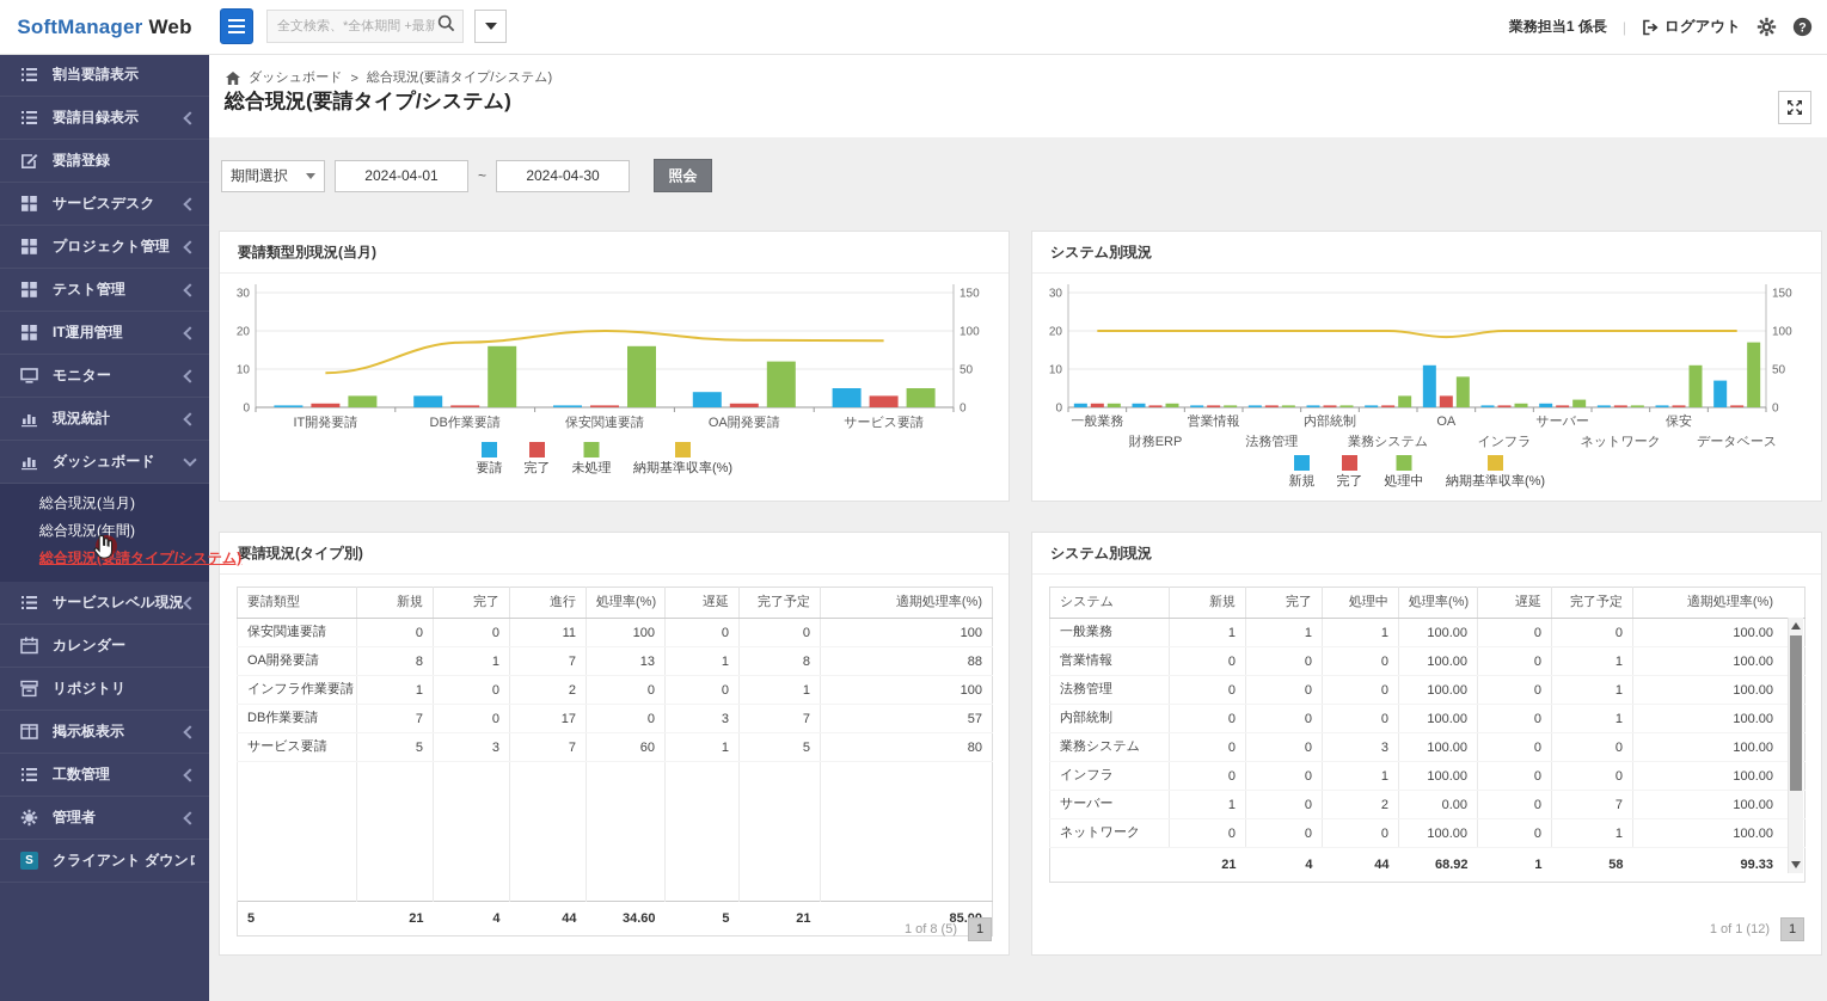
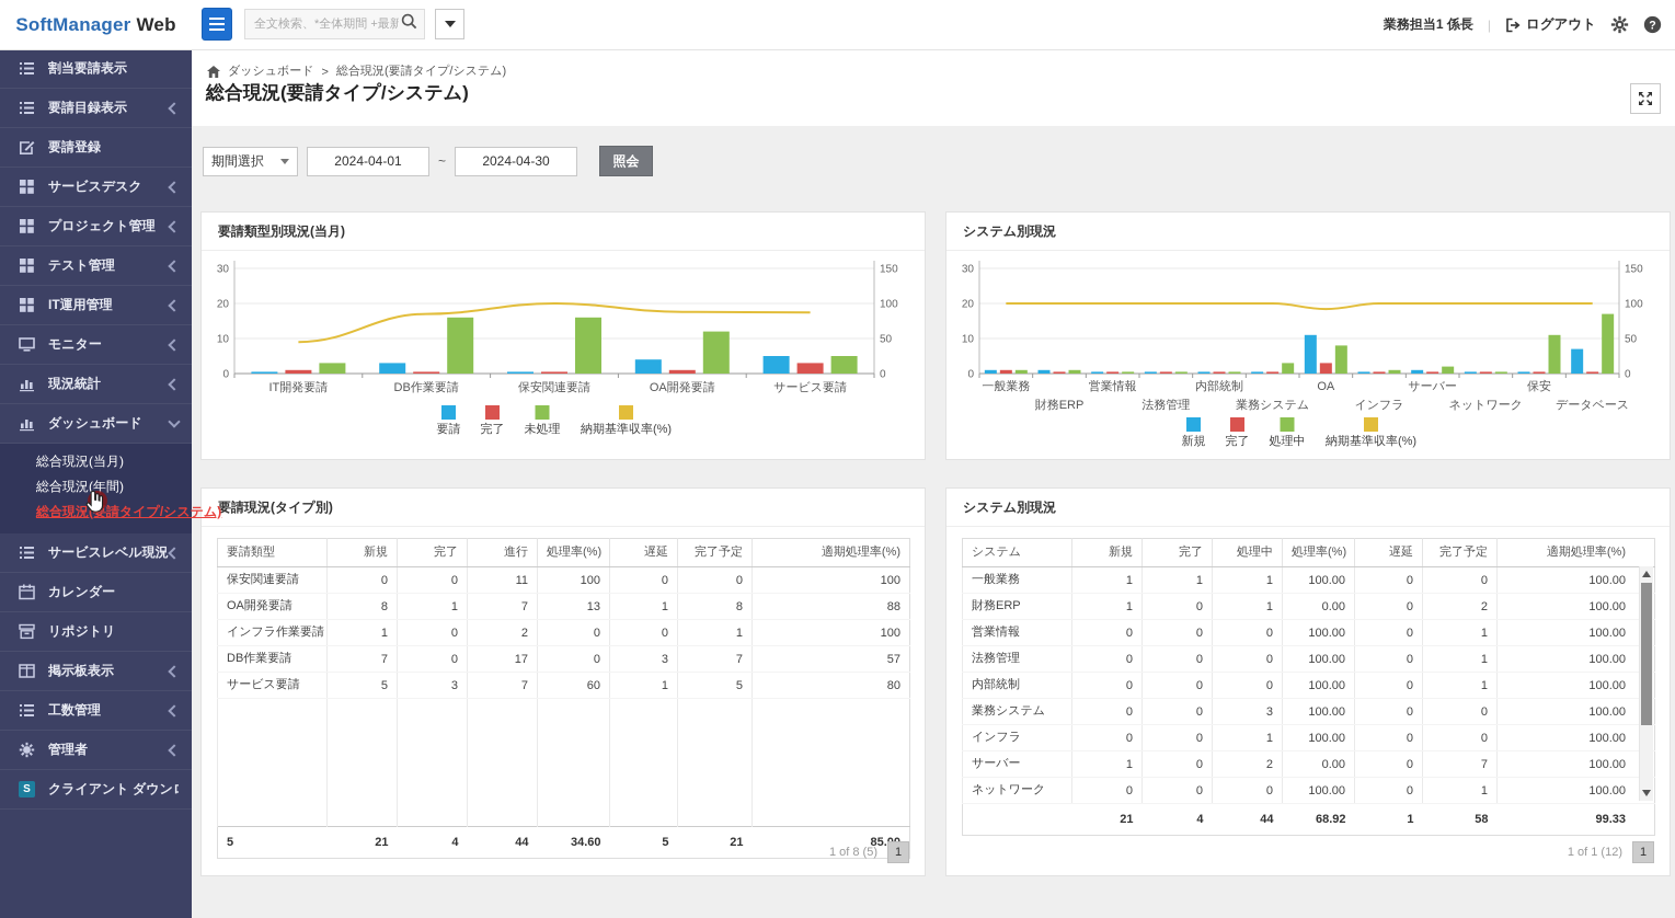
  SoftManager
  Web
  全文検索、*全体期間 +最新
  業務担当1 係長
  |
  ログアウト
  ?
  割当要請表示
  要請目録表示
  要請登録
  サービスデスク
  プロジェクト管理
  テスト管理
  IT運用管理
  モニター
  現況統計
  ダッシュボード
  総合現況(当月)
  総合現況(年間)
  総合現況(要請タイプ/システム)
  サービスレベル現況
  カレンダー
  リポジトリ
  掲示板表示
  工数管理
  管理者
  S
  クライアント ダウン
  ダッシュボード
  >
  総合現況(要請タイプ/システム)
  総合現況(要請タイプ/システム)
  期間選択
  2024-04-01
  ~
  2024-04-30
  照会
  要請類型別現況(当月)
  0
  10
  20
  30
  0
  50
  100
  150
  IT開発要請
  DB作業要請
  保安関連要請
  OA開発要請
  サービス要請
  要請
  完了
  未処理
  納期基準収率(%)
  システム別現況
  0
  10
  20
  30
  0
  50
  100
  150
  一般業務
  財務ERP
  営業情報
  法務管理
  内部統制
  業務システム
  OA
  インフラ
  サーバー
  ネットワーク
  保安
  データベース
  新規
  完了
  処理中
  納期基準収率(%)
  要請現況(タイプ別)
  要請類型	新規	完了	進行	処理率(%)	遅延	完了予定	適期処理率(%)
  保安関連要請	0	0	11	100	0	0	100
  OA開発要請	8	1	7	13	1	8	88
  インフラ作業要請	1	0	2	0	0	1	100
  DB作業要請	7	0	17	0	3	7	57
  サービス要請	5	3	7	60	1	5	80
  5	21	4	44	34.60	5	21	85.
  1 of 8 (5)
  1
  システム別現況
  システム	新規	完了	処理中	処理率(%)	遅延	完了予定	適期処理率(%)
  一般業務	1	1	1	100.00	0	0	100.00
+ 財務ERP	1	0	1	0.00	0	2	100.00
  営業情報	0	0	0	100.00	0	1	100.00
  法務管理	0	0	0	100.00	0	1	100.00
  内部統制	0	0	0	100.00	0	1	100.00
  業務システム	0	0	3	100.00	0	0	100.00
  インフラ	0	0	1	100.00	0	0	100.00
  サーバー	1	0	2	0.00	0	7	100.00
  ネットワーク	0	0	0	100.00	0	1	100.00
  	21	4	44	68.92	1	58	99.33
  1 of 1 (12)
  1
